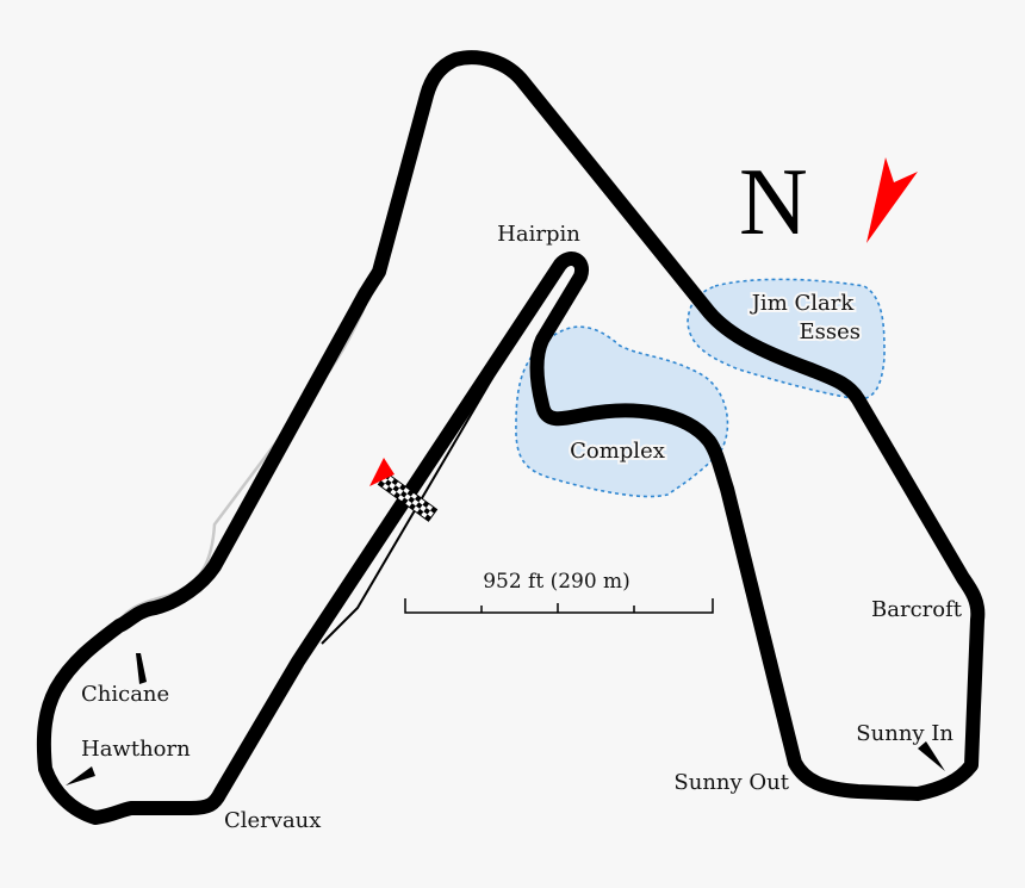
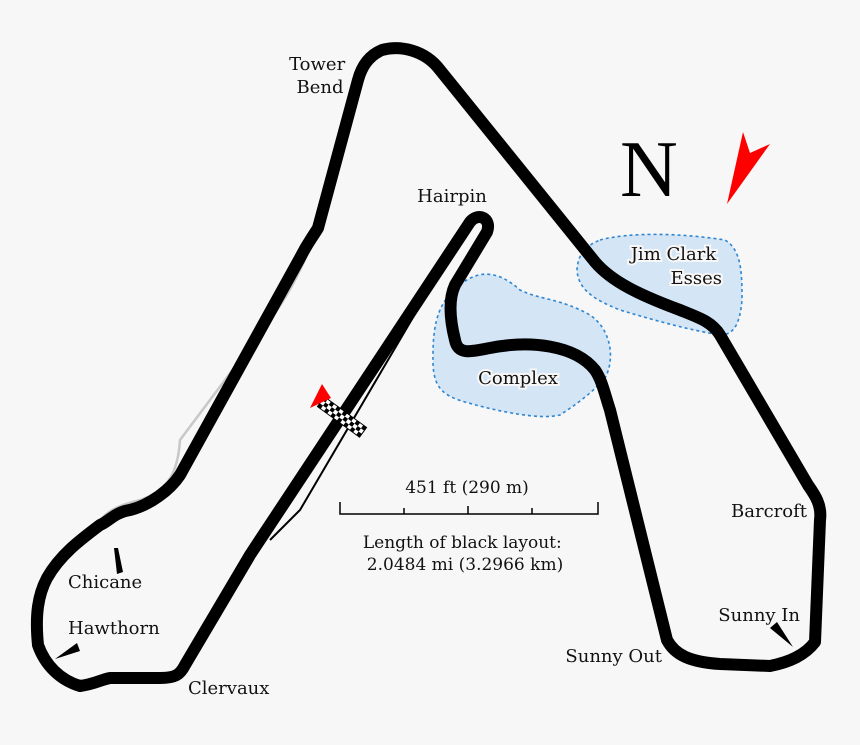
  N
+ Tower Bend
  Hairpin
  Jim Clark Esses
  Complex
  Barcroft
  Sunny In
  Sunny Out
  Clervaux
  Hawthorn
  Chicane
- 952 ft (290 m)
+ 451 ft (290 m)
+ Length of black layout: 2.0484 mi (3.2966 km)
